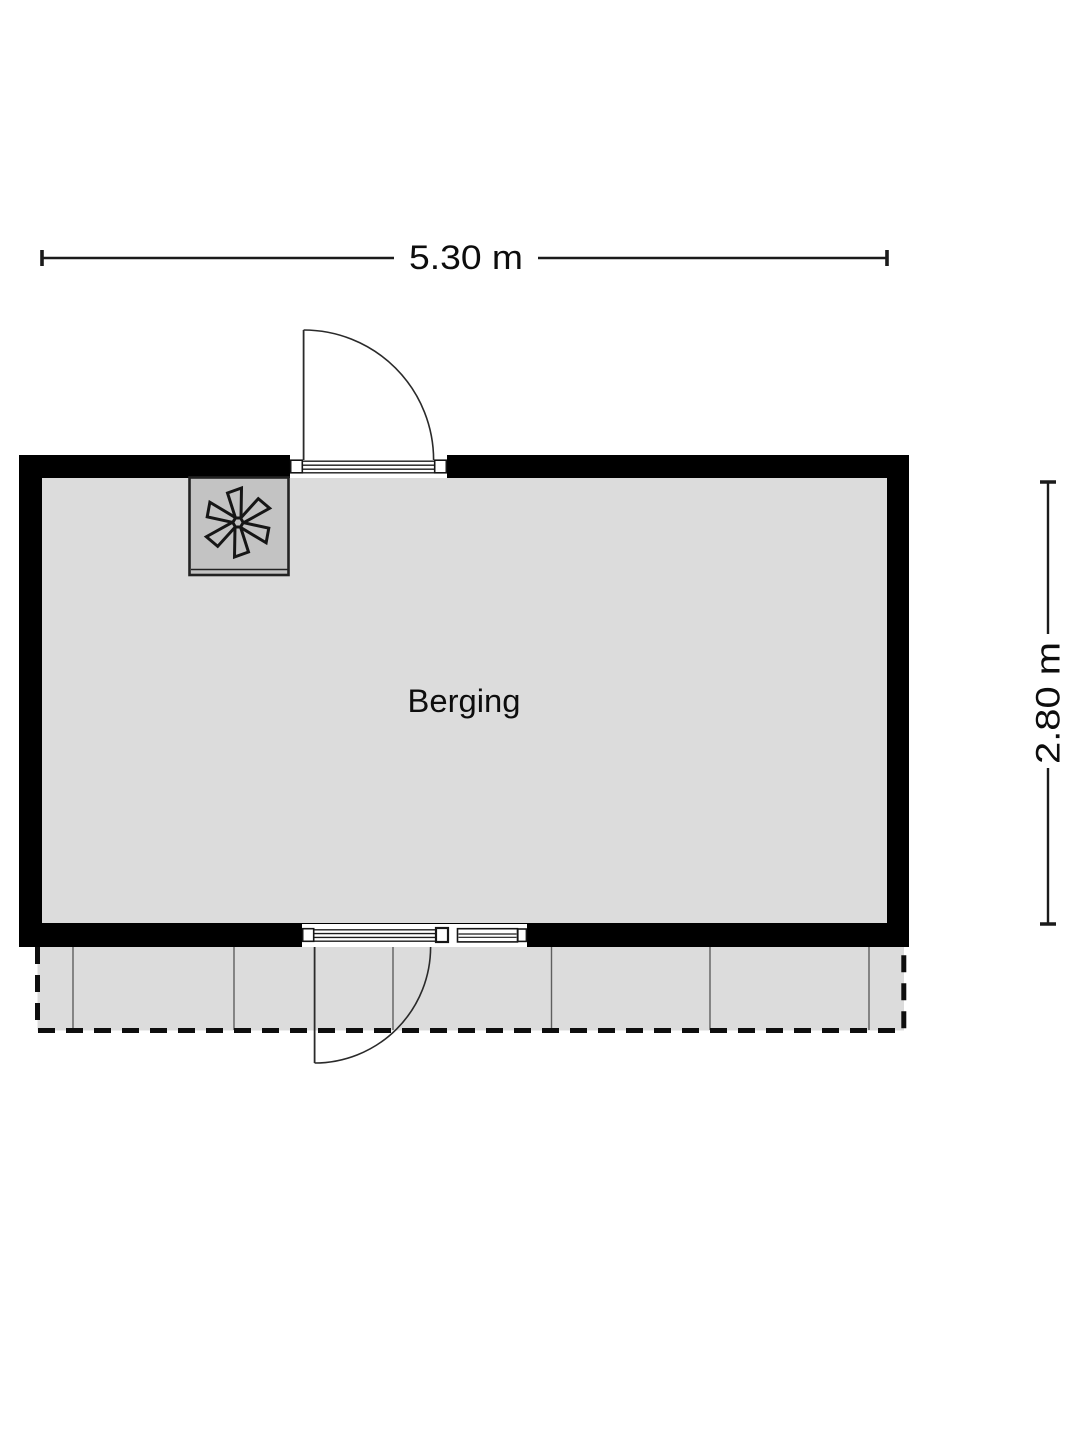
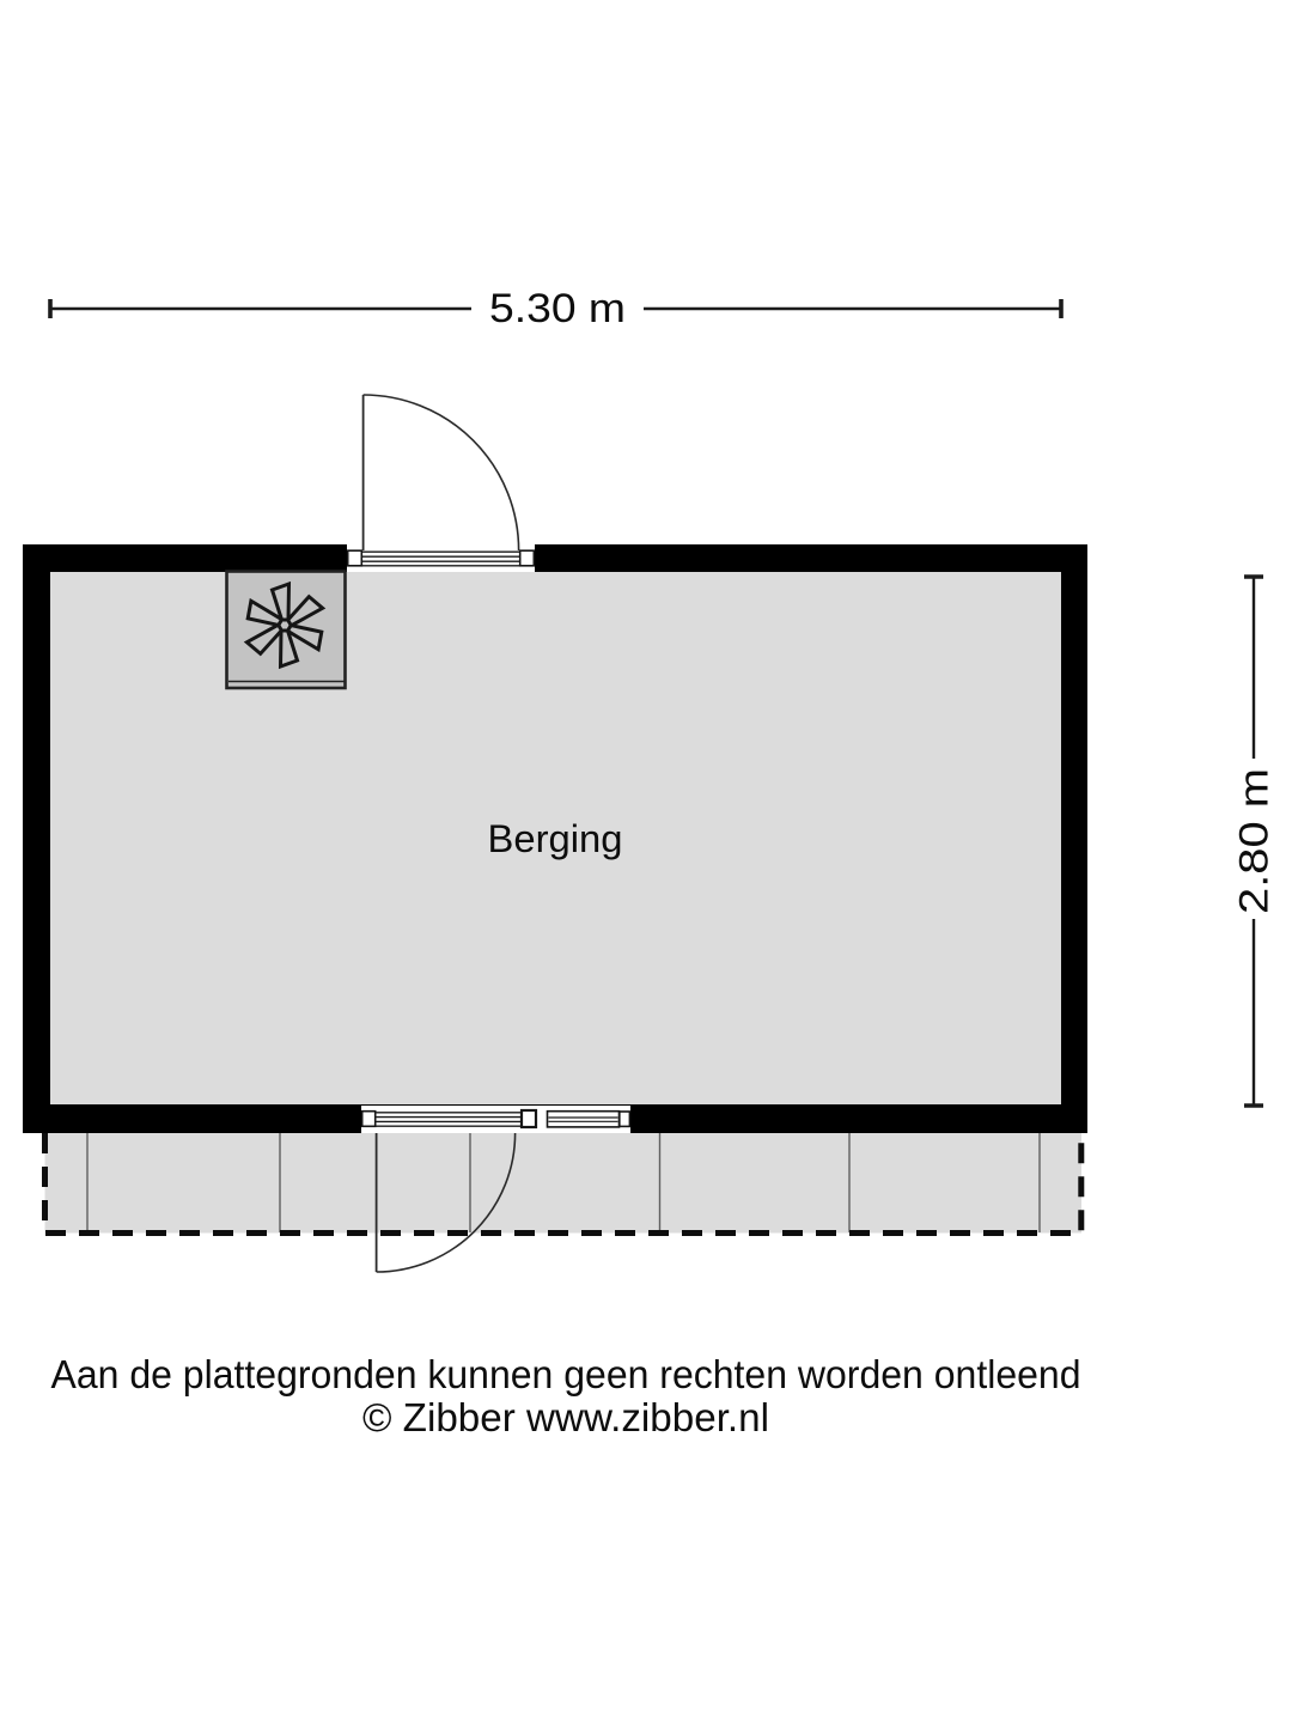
  5.30 m
  Berging
+ Aan de plattegronden kunnen geen rechten worden ontleend
+ © Zibber www.zibber.nl
